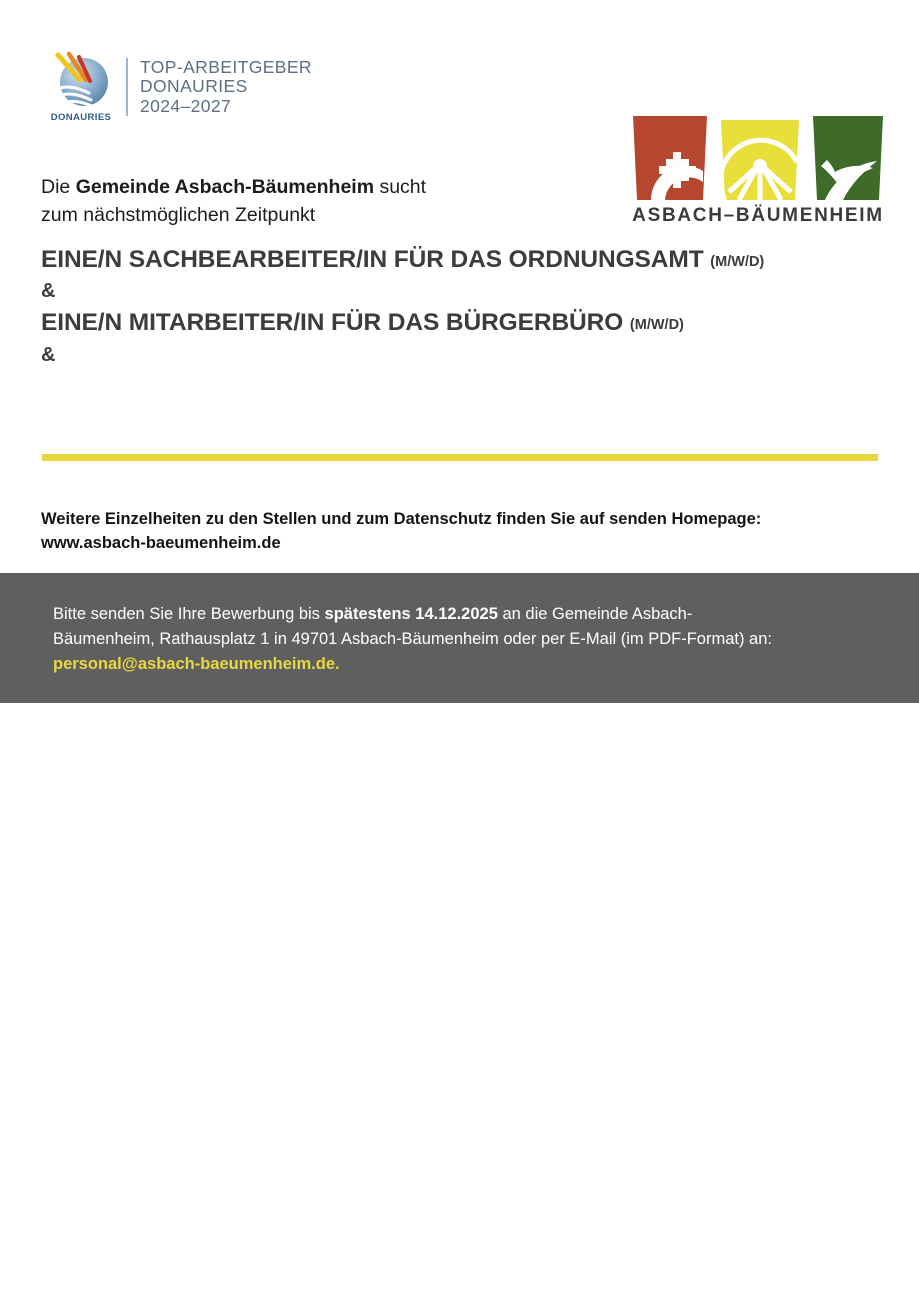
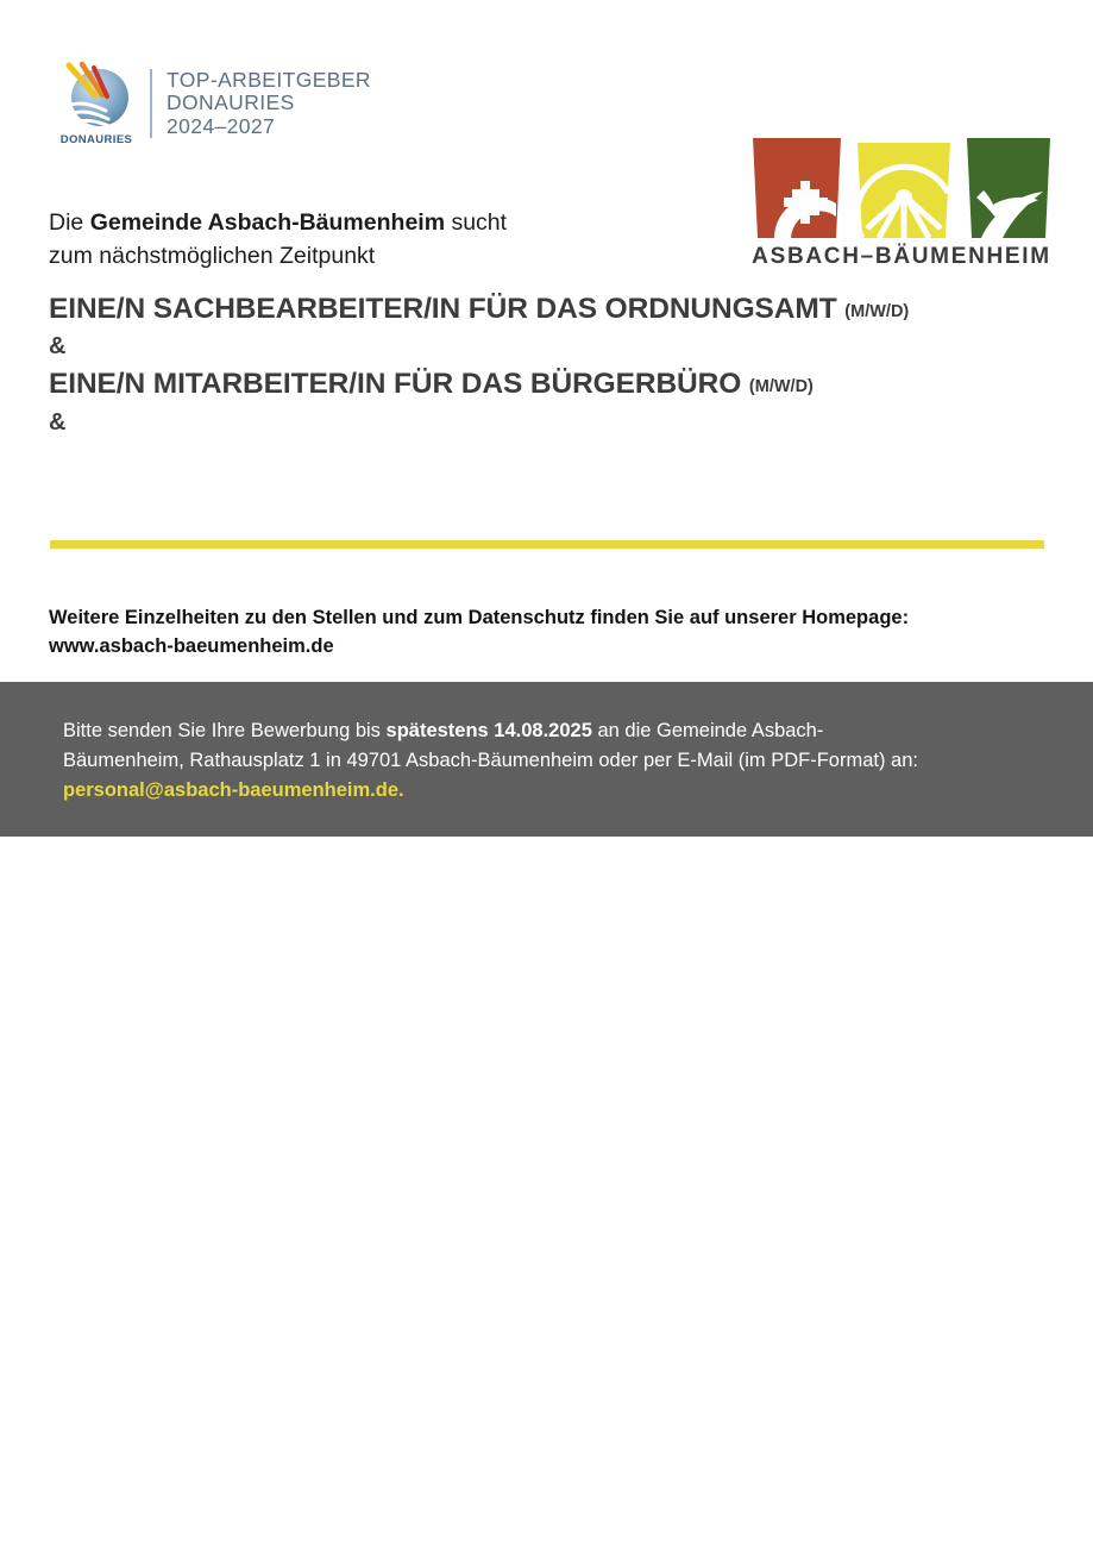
  DONAURIES
  TOP-ARBEITGEBER
  DONAURIES
  2024–2027
  ASBACH–BÄUMENHEIM
  Die Gemeinde Asbach-Bäumenheim sucht
  zum nächstmöglichen Zeitpunkt
  EINE/N SACHBEARBEITER/IN FÜR DAS ORDNUNGSAMT (M/W/D)
  &
  EINE/N MITARBEITER/IN FÜR DAS BÜRGERBÜRO (M/W/D)
  &
- Weitere Einzelheiten zu den Stellen und zum Datenschutz finden Sie auf senden Homepage:
+ Weitere Einzelheiten zu den Stellen und zum Datenschutz finden Sie auf unserer Homepage:
  www.asbach-baeumenheim.de
- Bitte senden Sie Ihre Bewerbung bis spätestens 14.12.2025 an die Gemeinde Asbach-
+ Bitte senden Sie Ihre Bewerbung bis spätestens 14.08.2025 an die Gemeinde Asbach-
  Bäumenheim, Rathausplatz 1 in 49701 Asbach-Bäumenheim oder per E-Mail (im PDF-Format) an:
  personal@asbach-baeumenheim.de.
